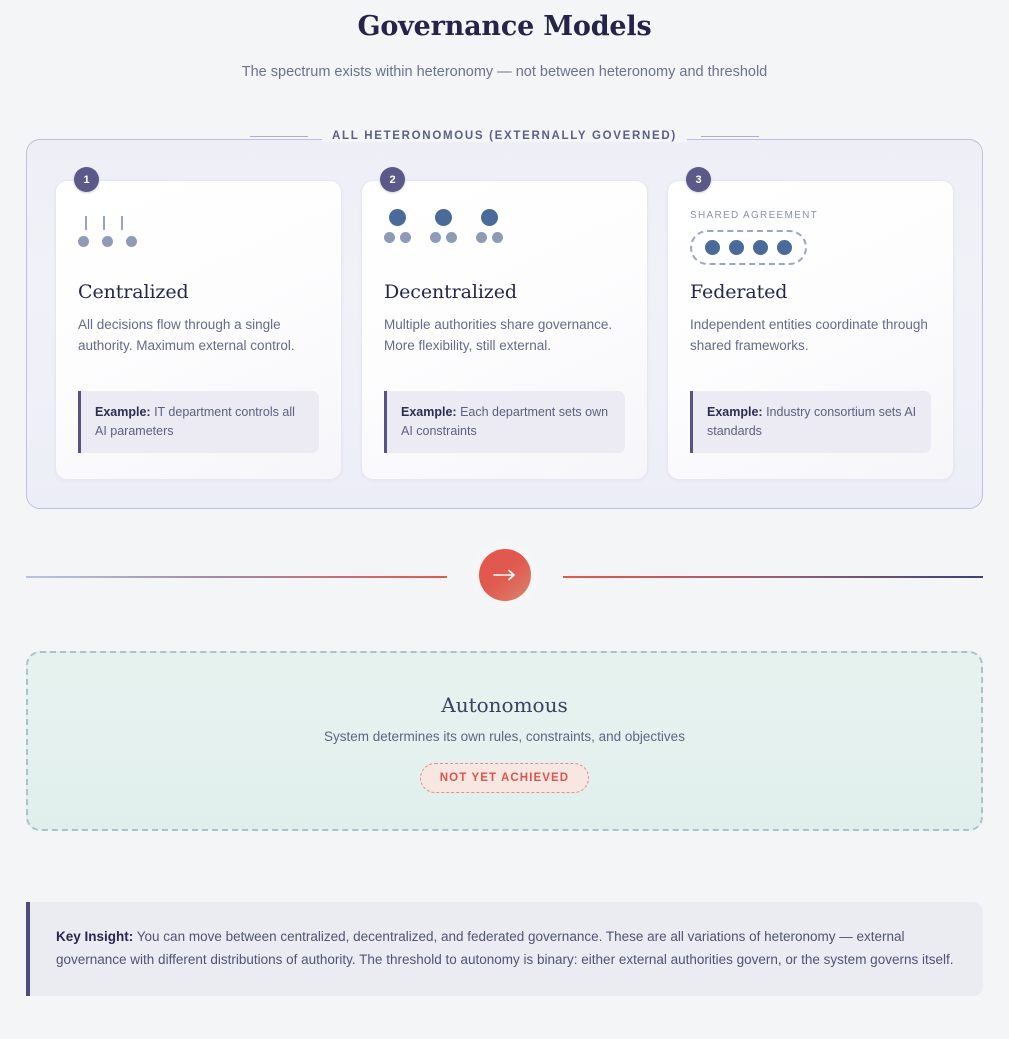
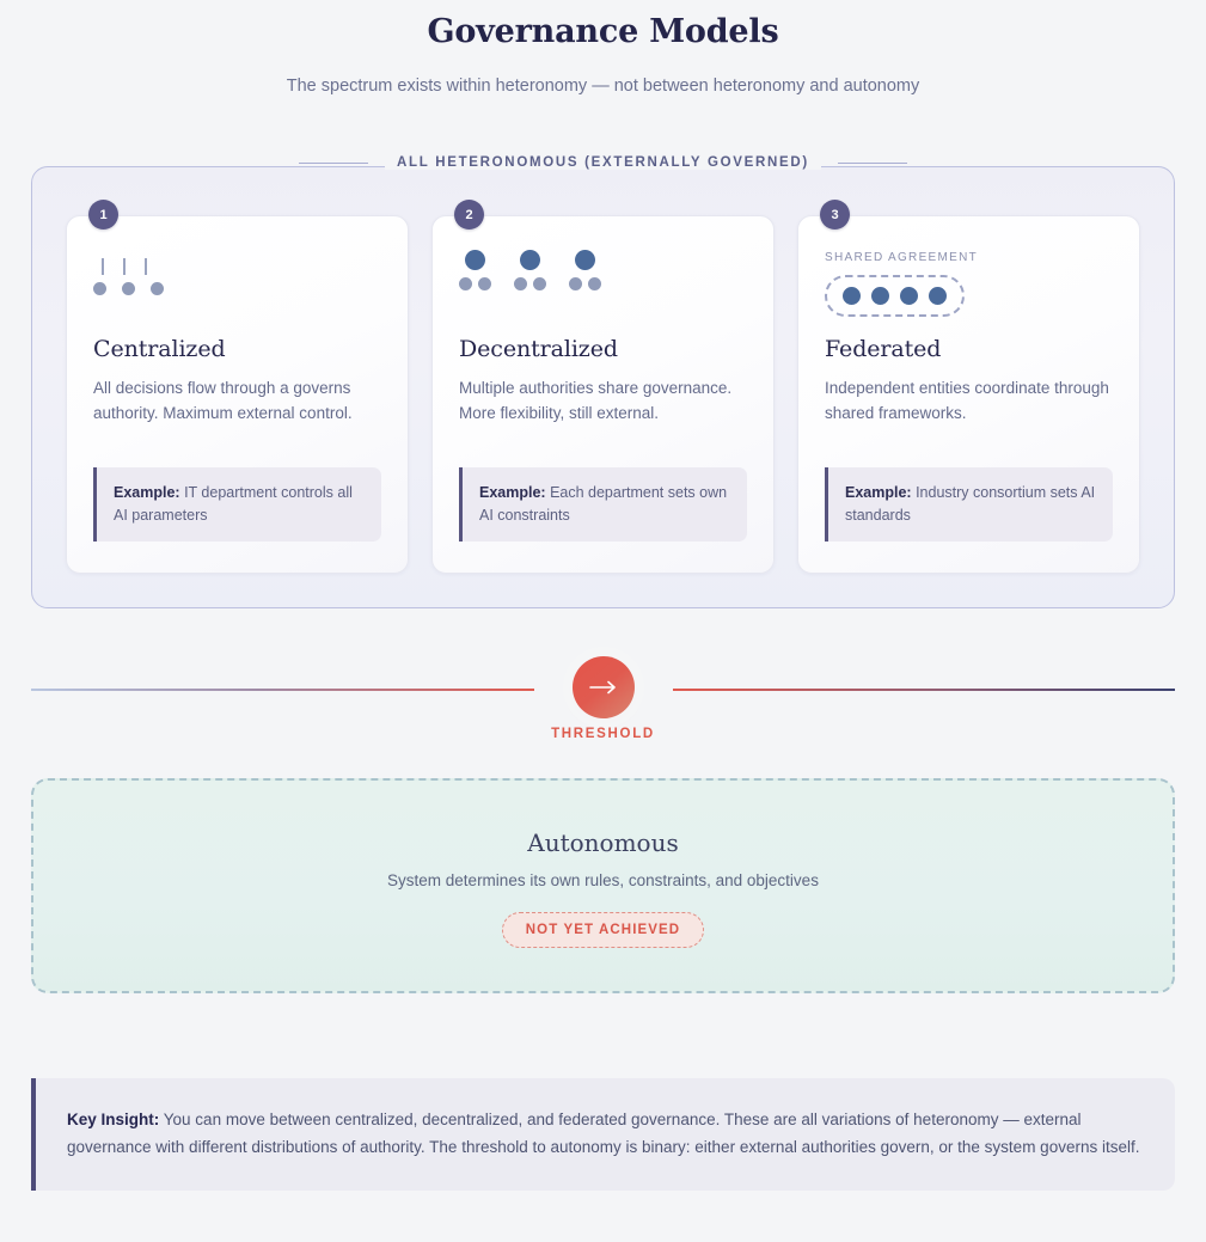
  Governance Models
- The spectrum exists within heteronomy — not between heteronomy and threshold
+ The spectrum exists within heteronomy — not between heteronomy and autonomy
  ALL HETERONOMOUS (EXTERNALLY GOVERNED)
  1
  Centralized
- All decisions flow through a single authority. Maximum external control.
+ All decisions flow through a governs authority. Maximum external control.
  Example: IT department controls all AI parameters
  2
  Decentralized
  Multiple authorities share governance. More flexibility, still external.
  Example: Each department sets own AI constraints
  3
  SHARED AGREEMENT
  Federated
  Independent entities coordinate through shared frameworks.
  Example: Industry consortium sets AI standards
+ THRESHOLD
  Autonomous
  System determines its own rules, constraints, and objectives
  NOT YET ACHIEVED
  Key Insight: You can move between centralized, decentralized, and federated governance. These are all variations of heteronomy — external governance with different distributions of authority. The threshold to autonomy is binary: either external authorities govern, or the system governs itself.
